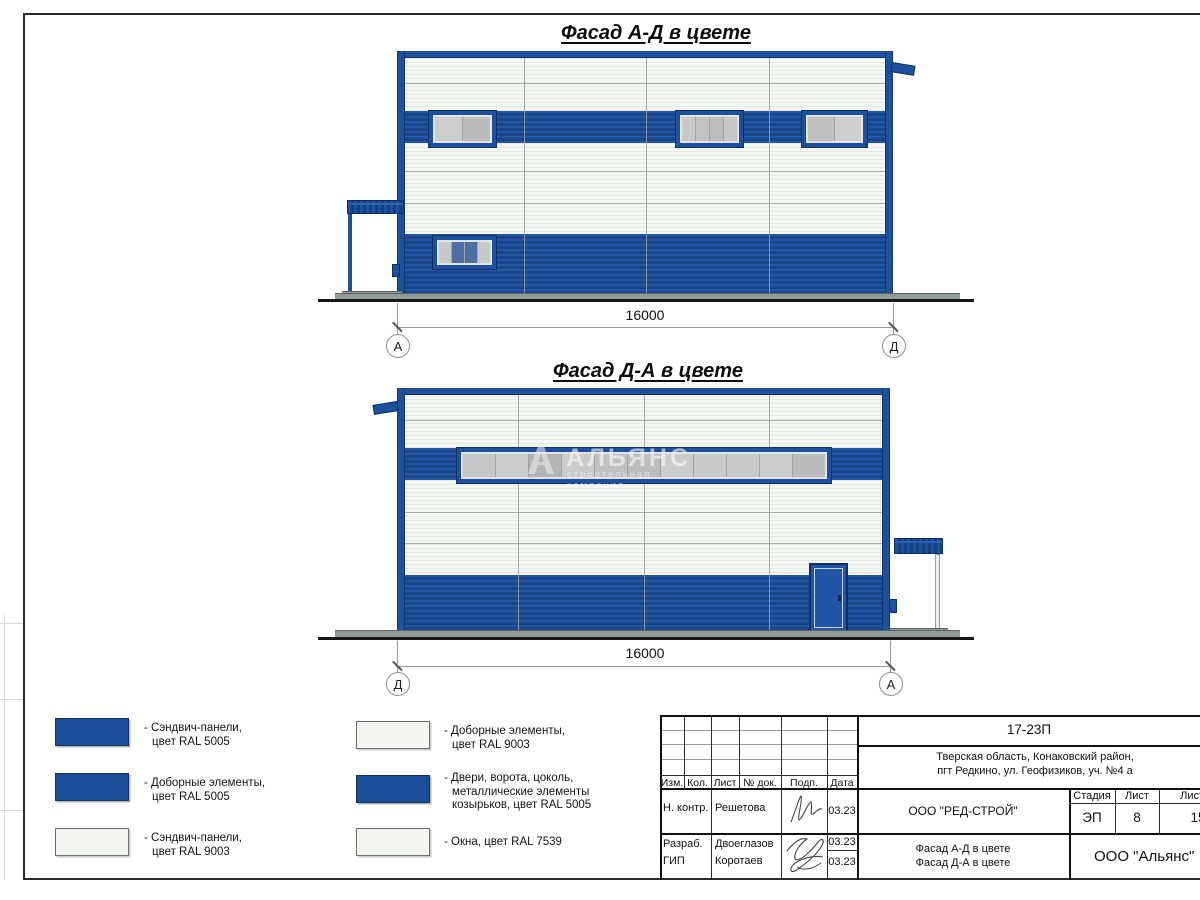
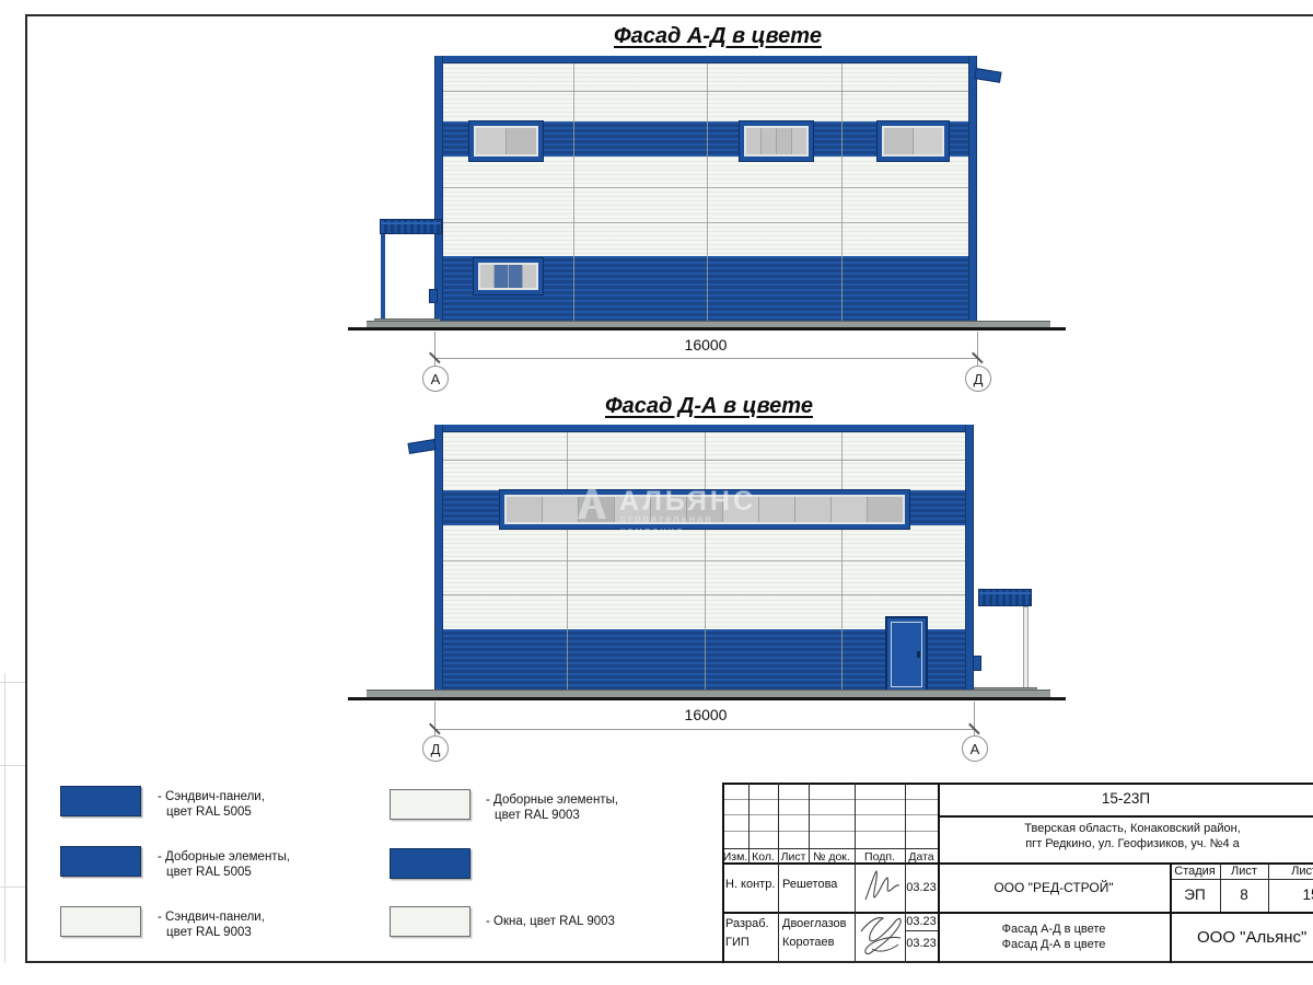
  Фасад А-Д в цвете
  16000
  А
  Д
  Фасад Д-А в цвете
  АЛЬЯНС
  строительная компания
  16000
  Д
  А
  - Сэндвич-панели,
  цвет RAL 5005
  - Доборные элементы,
  цвет RAL 5005
  - Сэндвич-панели,
  цвет RAL 9003
  - Доборные элементы,
  цвет RAL 9003
- - Двери, ворота, цоколь,
- металлические элементы
- козырьков, цвет RAL 5005
- - Окна, цвет RAL 7539
+ - Окна, цвет RAL 9003
  Изм.
  Кол.
  Лист
  № док.
  Подп.
  Дата
  Н. контр.
  Решетова
  03.23
  Разраб.
  Двоеглазов
  03.23
  ГИП
  Коротаев
  03.23
- 17-23П
+ 15-23П
  Тверская область, Конаковский район,
  пгт Редкино, ул. Геофизиков, уч. №4 а
  ООО "РЕД-СТРОЙ"
  Стадия
  Лист
  ЭП
  8
  Фасад А-Д в цвете
  Фасад Д-А в цвете
  ООО "Альянс"
